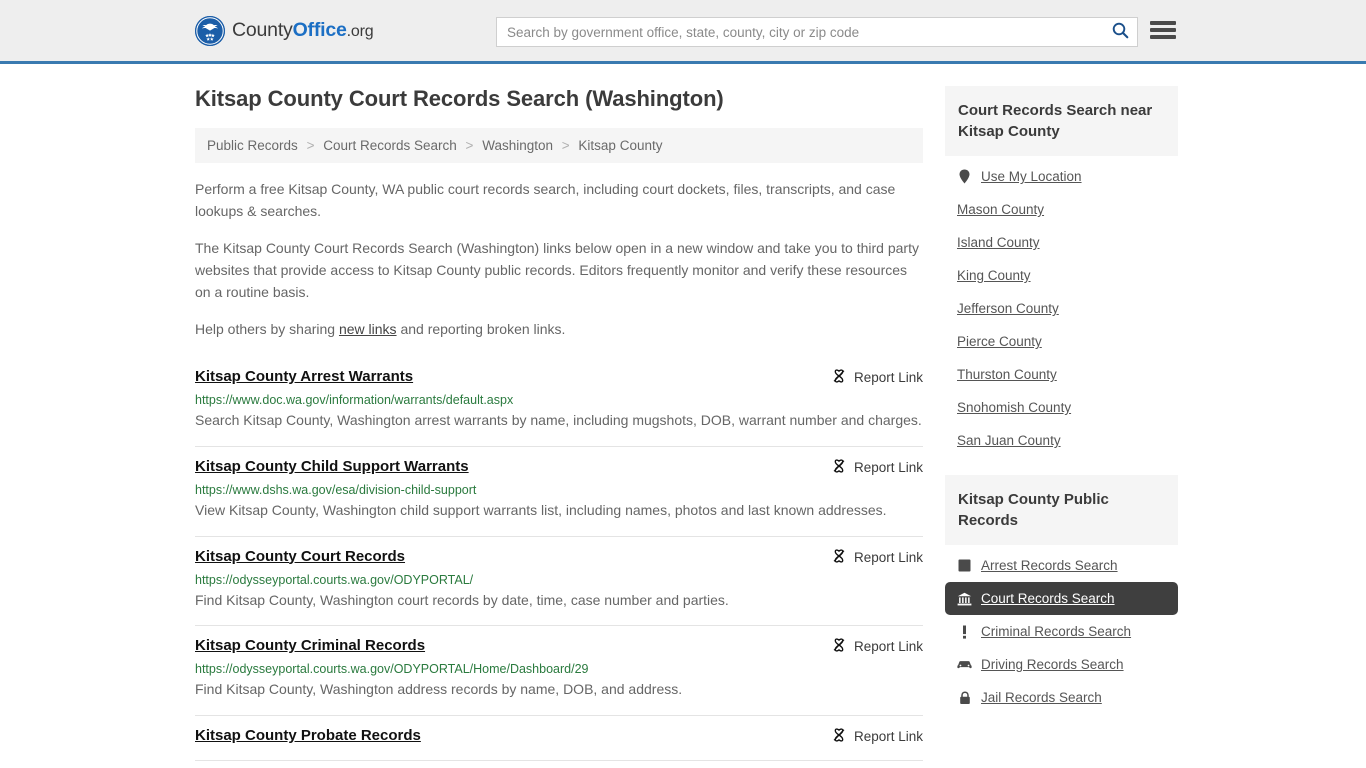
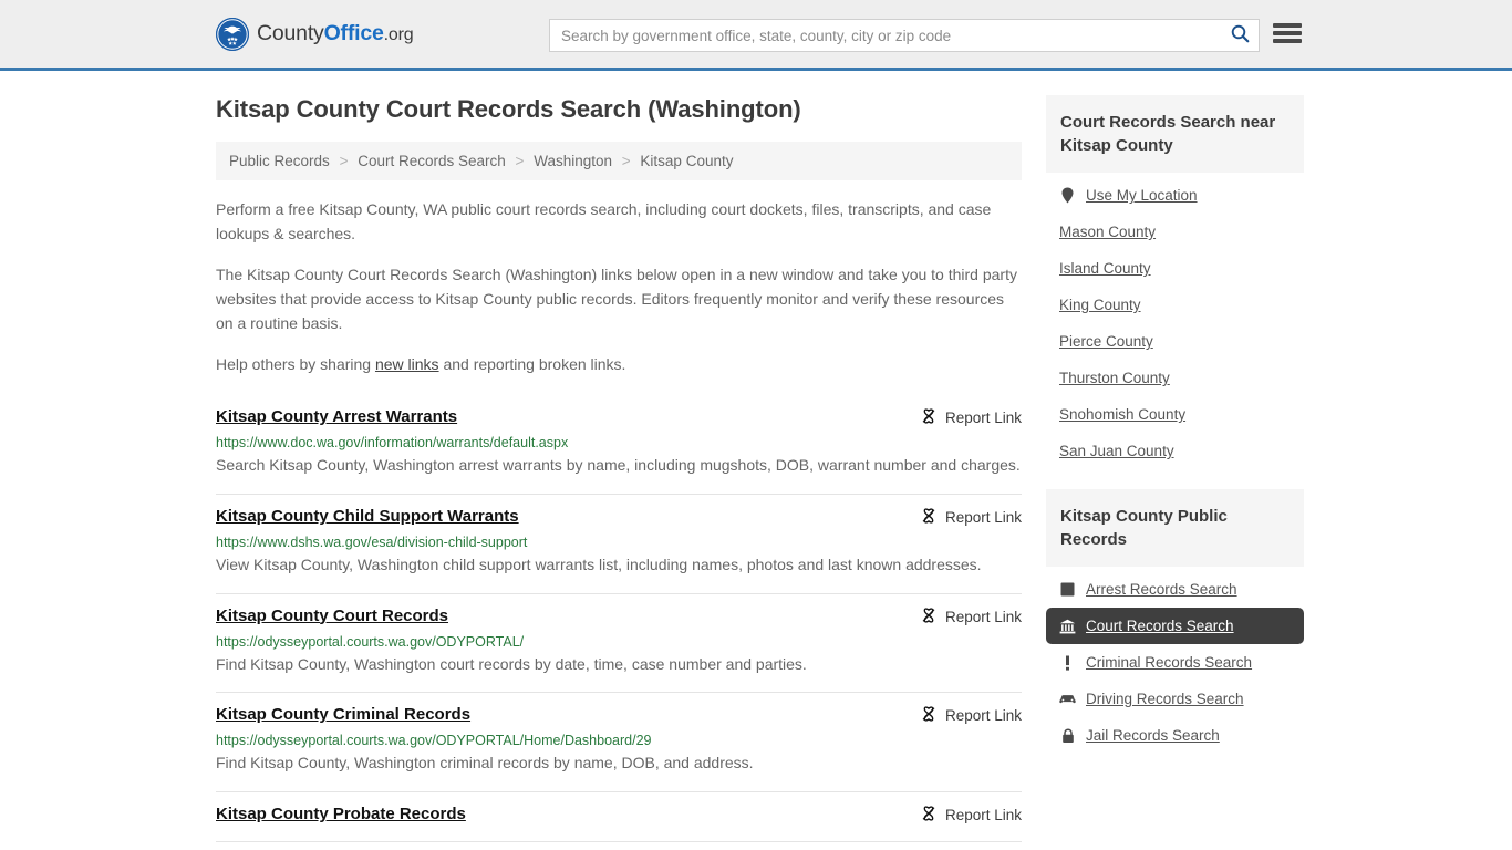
  CountyOffice.org
  Search by government office, state, county, city or zip code
  Kitsap County Court Records Search (Washington)
  Public Records > Court Records Search > Washington > Kitsap County
  Perform a free Kitsap County, WA public court records search, including court dockets, files, transcripts, and case lookups & searches.
  The Kitsap County Court Records Search (Washington) links below open in a new window and take you to third party websites that provide access to Kitsap County public records. Editors frequently monitor and verify these resources on a routine basis.
  Help others by sharing new links and reporting broken links.
  Kitsap County Arrest Warrants
  Report Link
  https://www.doc.wa.gov/information/warrants/default.aspx
  Search Kitsap County, Washington arrest warrants by name, including mugshots, DOB, warrant number and charges.
  Kitsap County Child Support Warrants
  Report Link
  https://www.dshs.wa.gov/esa/division-child-support
  View Kitsap County, Washington child support warrants list, including names, photos and last known addresses.
  Kitsap County Court Records
  Report Link
  https://odysseyportal.courts.wa.gov/ODYPORTAL/
  Find Kitsap County, Washington court records by date, time, case number and parties.
  Kitsap County Criminal Records
  Report Link
  https://odysseyportal.courts.wa.gov/ODYPORTAL/Home/Dashboard/29
- Find Kitsap County, Washington address records by name, DOB, and address.
+ Find Kitsap County, Washington criminal records by name, DOB, and address.
  Kitsap County Probate Records
  Report Link
  Court Records Search near Kitsap County
  Use My Location
  Mason County
  Island County
  King County
- Jefferson County
  Pierce County
  Thurston County
  Snohomish County
  San Juan County
  Kitsap County Public Records
  Arrest Records Search
  Court Records Search
  Criminal Records Search
  Driving Records Search
  Jail Records Search
